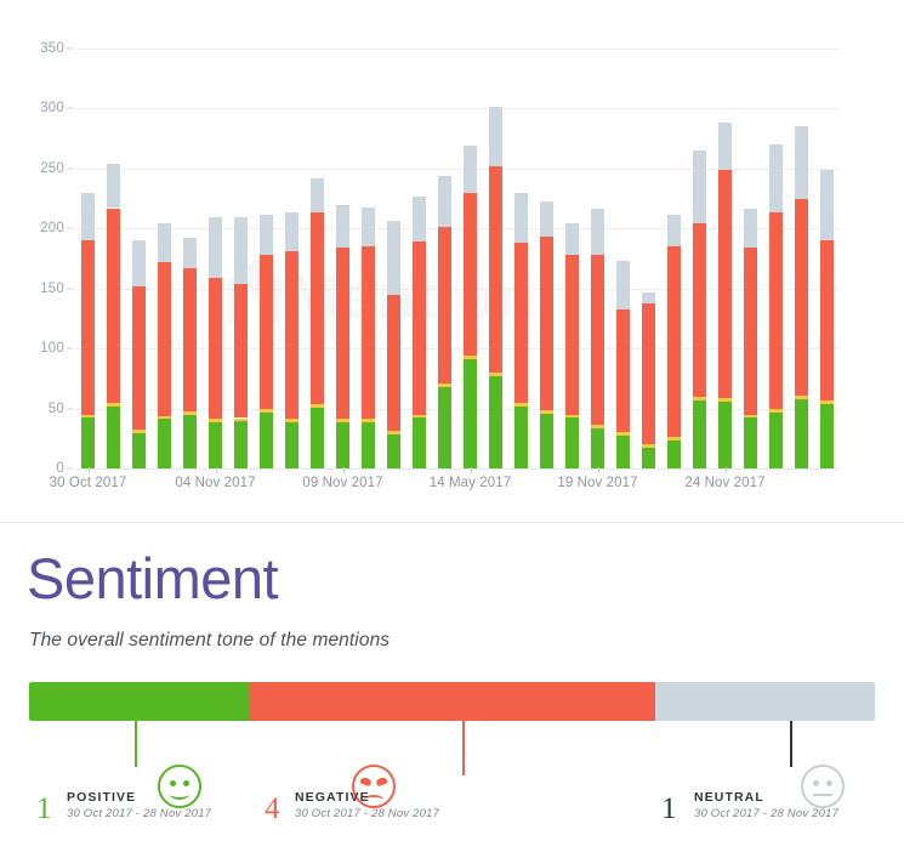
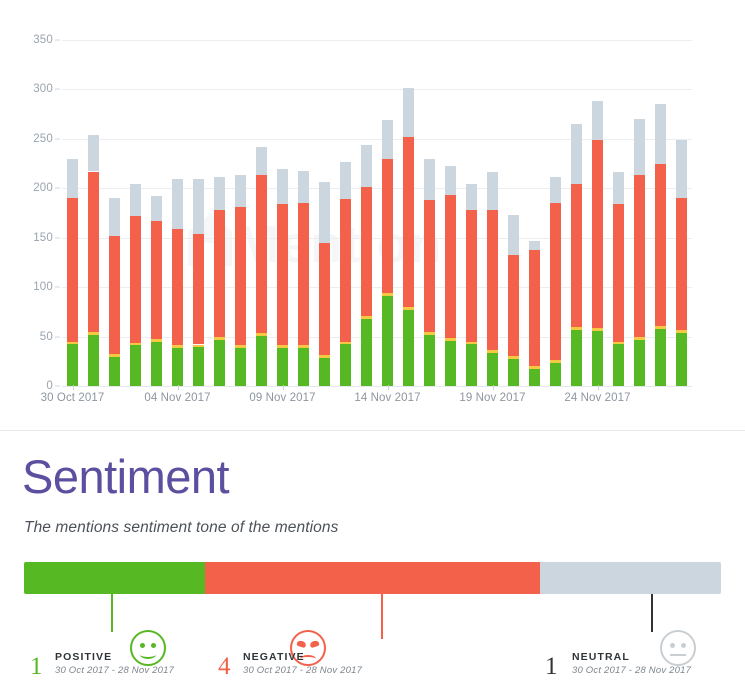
  0
  50
  100
  150
  200
  250
  300
  350
  30 Oct 2017
  04 Nov 2017
  09 Nov 2017
- 14 May 2017
+ 14 Nov 2017
  19 Nov 2017
  24 Nov 2017
  Sentiment
- The overall sentiment tone of the mentions
+ The mentions sentiment tone of the mentions
  1
  POSITIVE
  30 Oct 2017 - 28 Nov 2017
  4
  NEGATIVE
  30 Oct 2017 - 28 Nov 2017
  1
  NEUTRAL
  30 Oct 2017 - 28 Nov 2017
